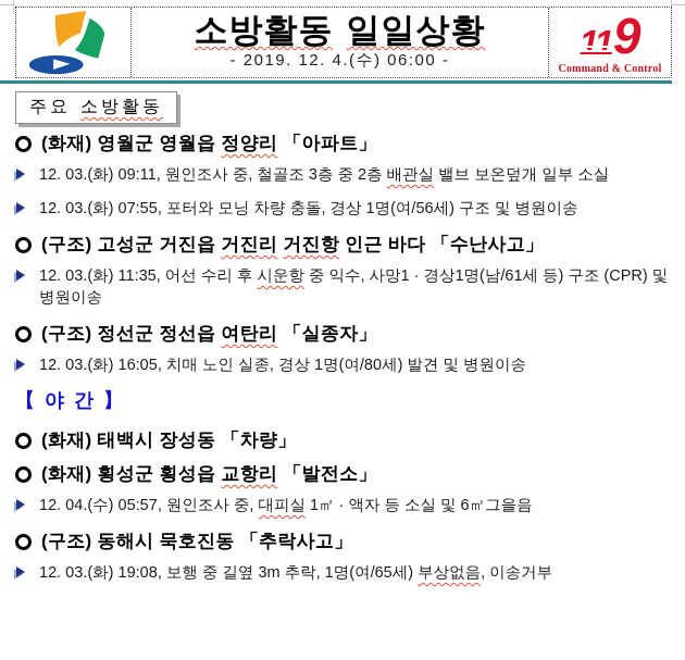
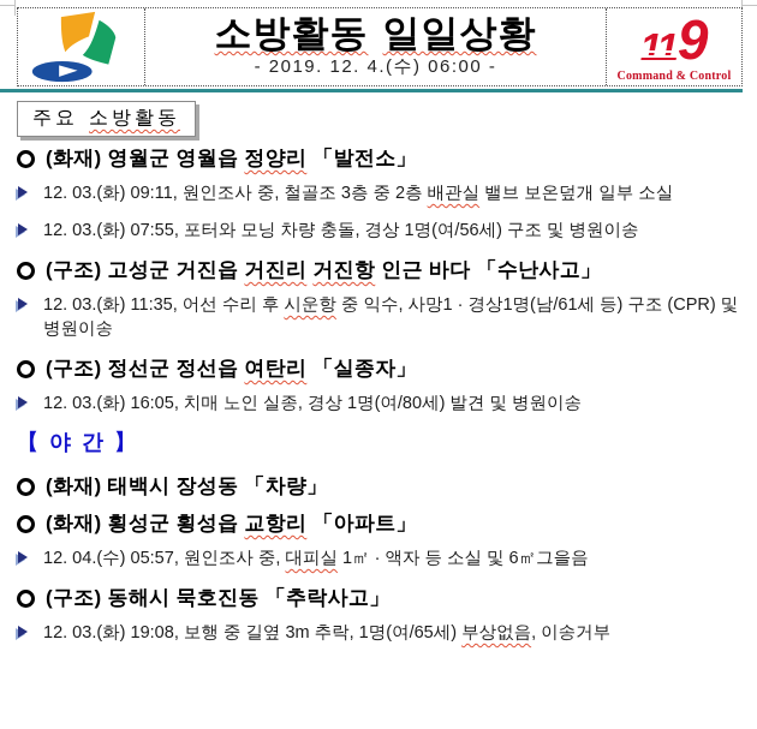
  소방활동 일일상황
  - 2019. 12. 4.(수) 06:00 -
  11
  9
  Command & Control
  주요 소방활동
- (화재) 영월군 영월읍 정양리 「아파트」
+ (화재) 영월군 영월읍 정양리 「발전소」
  12. 03.(화) 09:11, 원인조사 중, 철골조 3층 중 2층 배관실 밸브 보온덮개 일부 소실
  12. 03.(화) 07:55, 포터와 모닝 차량 충돌, 경상 1명(여/56세) 구조 및 병원이송
  (구조) 고성군 거진읍 거진리 거진항 인근 바다 「수난사고」
  12. 03.(화) 11:35, 어선 수리 후 시운항 중 익수, 사망1 · 경상1명(남/61세 등) 구조 (CPR) 및 병원이송
  (구조) 정선군 정선읍 여탄리 「실종자」
  12. 03.(화) 16:05, 치매 노인 실종, 경상 1명(여/80세) 발견 및 병원이송
  【 야 간 】
  (화재) 태백시 장성동 「차량」
- (화재) 횡성군 횡성읍 교항리 「발전소」
+ (화재) 횡성군 횡성읍 교항리 「아파트」
  12. 04.(수) 05:57, 원인조사 중, 대피실 1㎡ · 액자 등 소실 및 6㎡그을음
  (구조) 동해시 묵호진동 「추락사고」
  12. 03.(화) 19:08, 보행 중 길옆 3m 추락, 1명(여/65세) 부상없음, 이송거부
